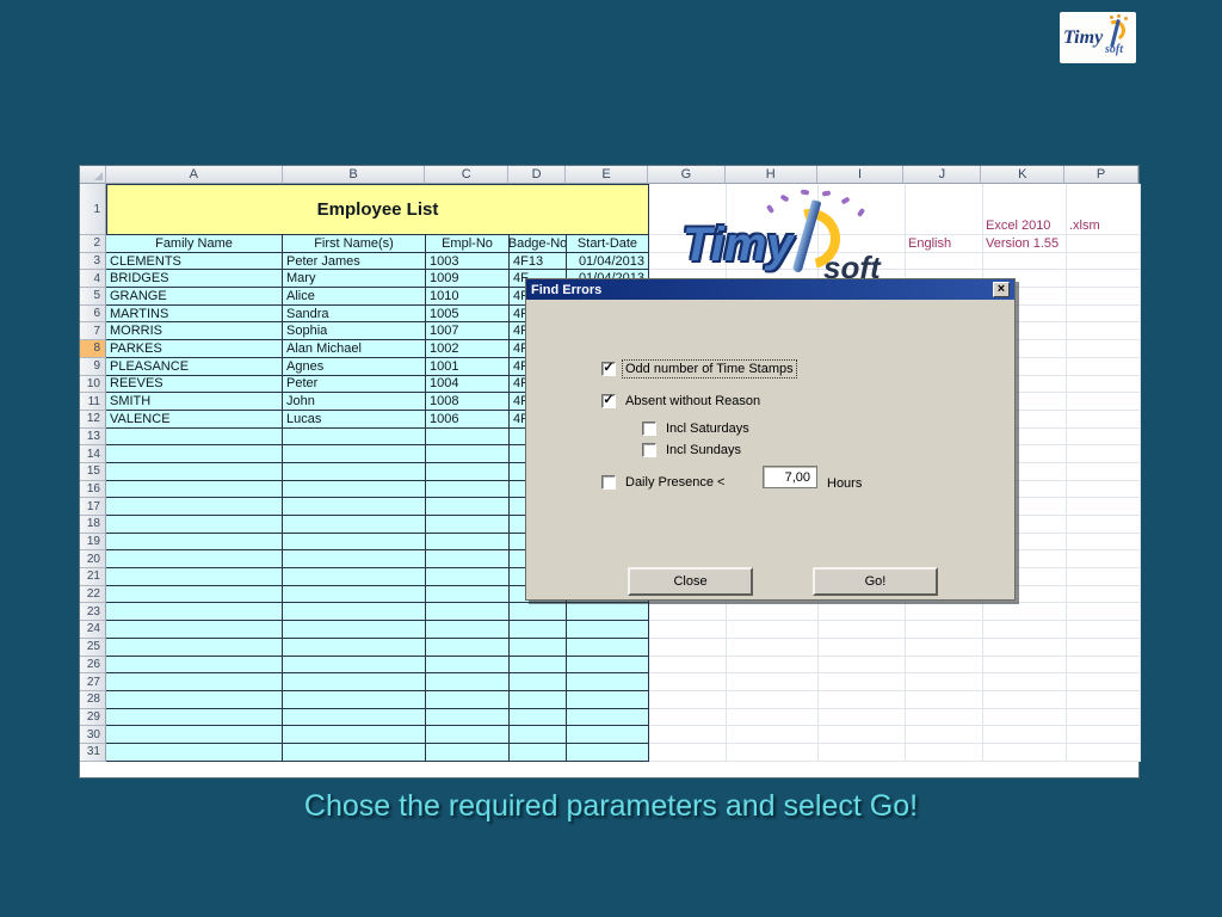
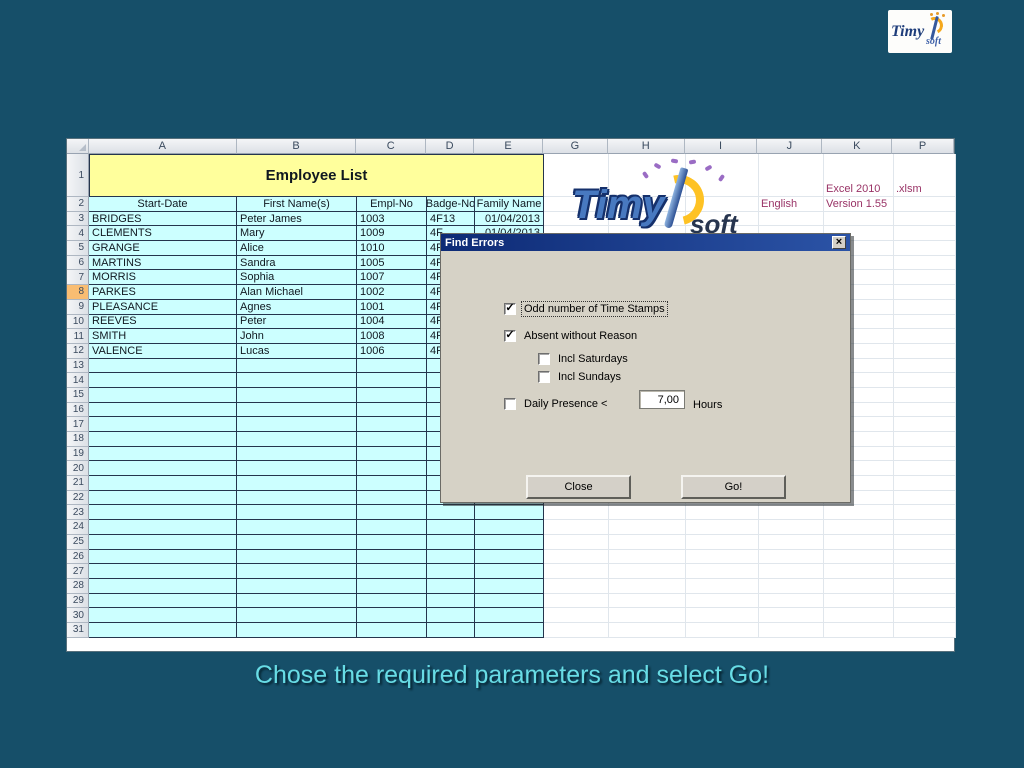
  Timy
  soft
  A
  B
  C
  D
  E
  G
  H
  I
  J
  K
  P
  1
  Employee List
  Excel 2010
  .xlsm
  2
- Family Name
+ Start-Date
  First Name(s)
  Empl-No
  Badge-No
- Start-Date
+ Family Name
  English
  Version 1.55
  3
- CLEMENTS
+ BRIDGES
  Peter James
  1003
  4F13
  01/04/2013
  4
- BRIDGES
+ CLEMENTS
  Mary
  1009
  5
  GRANGE
  Alice
  1010
  6
  MARTINS
  Sandra
  1005
  7
  MORRIS
  Sophia
  1007
  8
  PARKES
  Alan Michael
  1002
  9
  PLEASANCE
  Agnes
  1001
  10
  REEVES
  Peter
  1004
  11
  SMITH
  John
  1008
  12
  VALENCE
  Lucas
  1006
  13
  14
  15
  16
  17
  18
  19
  20
  21
  22
  23
  24
  25
  26
  27
  28
  29
  30
  31
  Timy
  soft
  Find Errors
  ×
  Odd number of Time Stamps
  Absent without Reason
  Incl Saturdays
  Incl Sundays
  Daily Presence <
  7,00
  Hours
  Close
  Go!
  Chose the required parameters and select Go!
